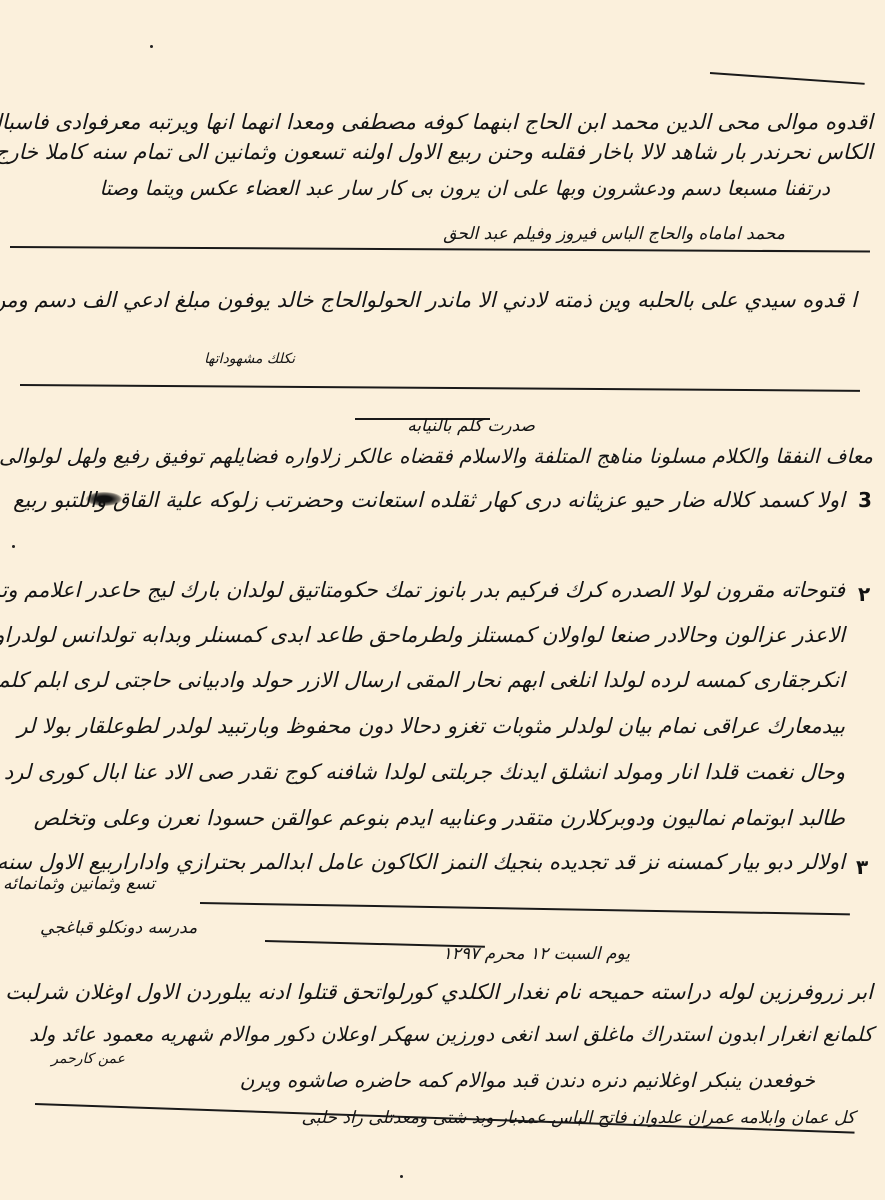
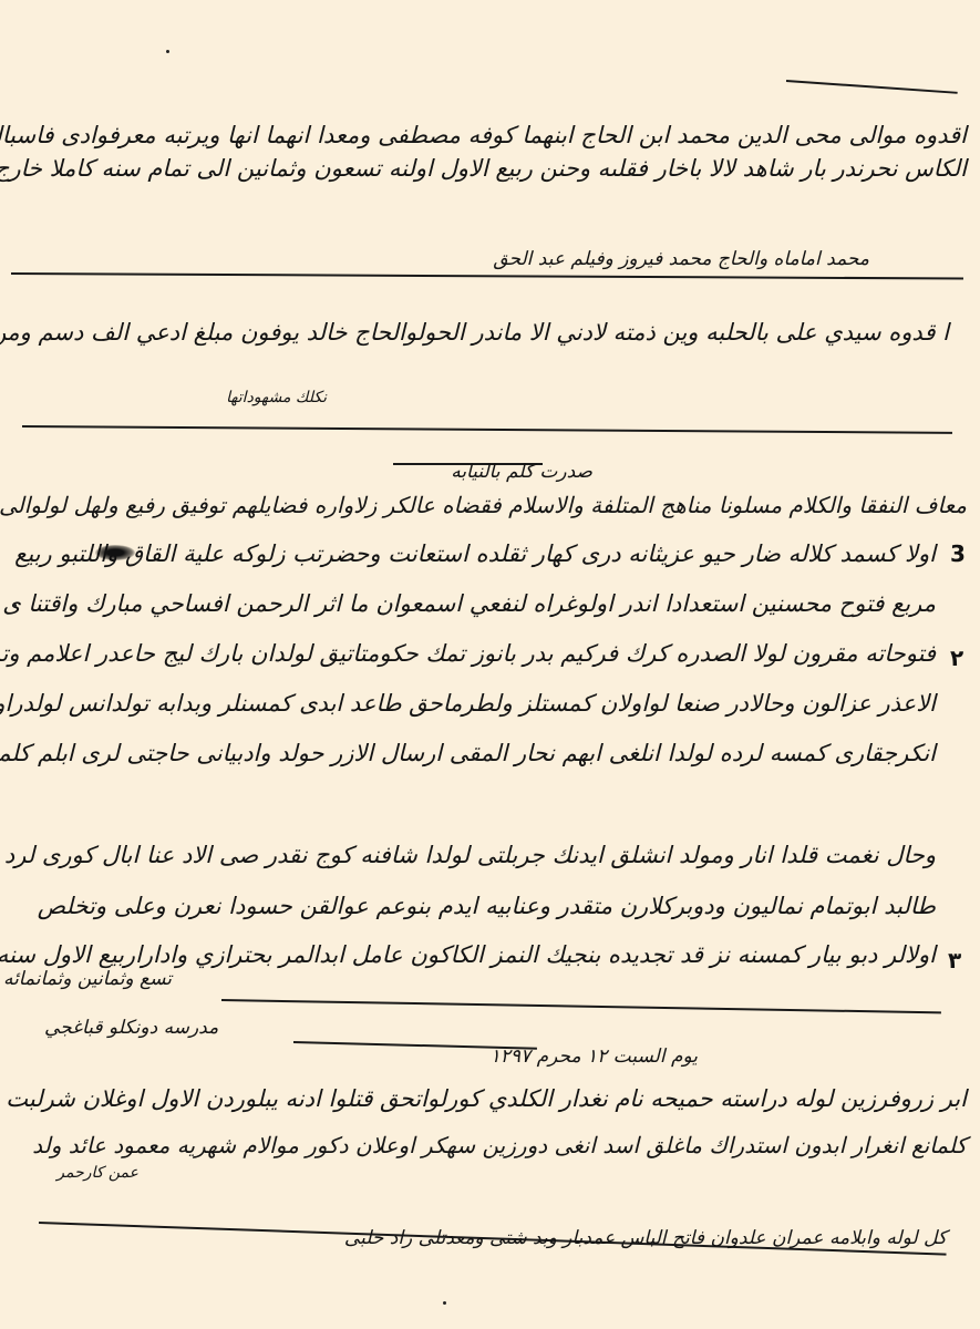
  اقدوه موالى محى الدين محمد ابن الحاج ابنهما كوفه مصطفى ومعدا انهما انها ويرتبه معرفوادى فاسبا
  الكاس نحرندر بار شاهد لالا باخار فقلىه وحنن ربيع الاول اولنه تسعون وثمانين الى تمام سنه كاملا خارج
- درتفنا مسبعا دسم ودعشرون وبها على ان يرون بى كار سار عبد العضاء عكس ويتما وصتا
- محمد اماماه والحاج الباس فيروز وفيلم عبد الحق
+ محمد اماماه والحاج محمد فيروز وفيلم عبد الحق
  ا قدوه سيدي على بالحلبه وين ذمته لادني الا ماندر الحولوالحاج خالد يوفون مبلغ ادعي الف دسم وم
  نكلك مشهوداتها
  صدرت كلم بالنيابه
  معاف النفقا والكلام مسلونا مناهج المتلفة والاسلام فقضاه عالكر زلاواره فضايلهم توفيق رفيع ولهل لولوالى
  3
  اولا كسمد كلاله ضار حيو عزيثانه درى كهار ثقلده استعانت وحضرتب زلوكه علية القالتبو ربيع
+ مربع فتوح محسنين استعدادا اندر اولوغراه لنفعي اسمعوان ما اثر الرحمن افساحي مبارك واقتنا ى
  ٢
  فتوحاته مقرون لولا الصدره كرك فركيم بدر بانوز تمك حكومتاتيق لولدان بارك ليج حاعدر اعلامم وت
  الاعذر عزالون وحالادر صنعا لواولان كمستلز ولطرماحق طاعد ابدى كمسنلر وبدابه تولدانس لولدرا
  انكرجقارى كمسه لرده لولدا انلغى ابهم نحار المقى ارسال الازر حولد وادبيانى حاجتى لرى ابلم كلم
- بيدمعارك عراقى نمام بيان لولدلر مثوبات تغزو دحالا دون محفوظ وبارتبيد لولدر لطوعلقار بولا لر
  وحال نغمت قلدا انار ومولد انشلق ايدنك جربلتى لولدا شافنه كوج نقدر صى الاد عنا ابال كورى لرد
  طالبد ابوتمام نماليون ودوبركلارن متقدر وعنابيه ايدم بنوعم عوالقن حسودا نعرن وعلى وتخلص
  اولالر دبو بيار كمسنه نز قد تجديده بنجيك النمز الكاكون عامل ابدالمر بحترازي واداراربيع الاول سنه
  ٣
  تسع وثمانين وثمانمائه
  مدرسه دونكلو قباغجي
  يوم السبت ١٢ محرم ١٢٩٧
  ابر زروفرزين لوله دراسته حميحه نام نغدار الكلدي كورلواتحق قتلوا ادنه يبلوردن الاول اوغلان شرلبت
  كلمانع انغرار ابدون استدراك ماغلق اسد انغى دورزين سهكر اوعلان دكور موالام شهريه معمود عائد ولد
  عمن كارحمر
- خوفعدن ينبكر اوغلانيم دنره دندن قبد موالام كمه حاضره صاشوه ويرن
- كل عمان وابلامه عمران علدوان فاتح الباس عمدبار وبد شتى ومعدتلى زاد حلبى
+ كل لوله وابلامه عمران علدوان فاتح الباس عمدبار وبد شتى ومعدتلى زاد حلبى
